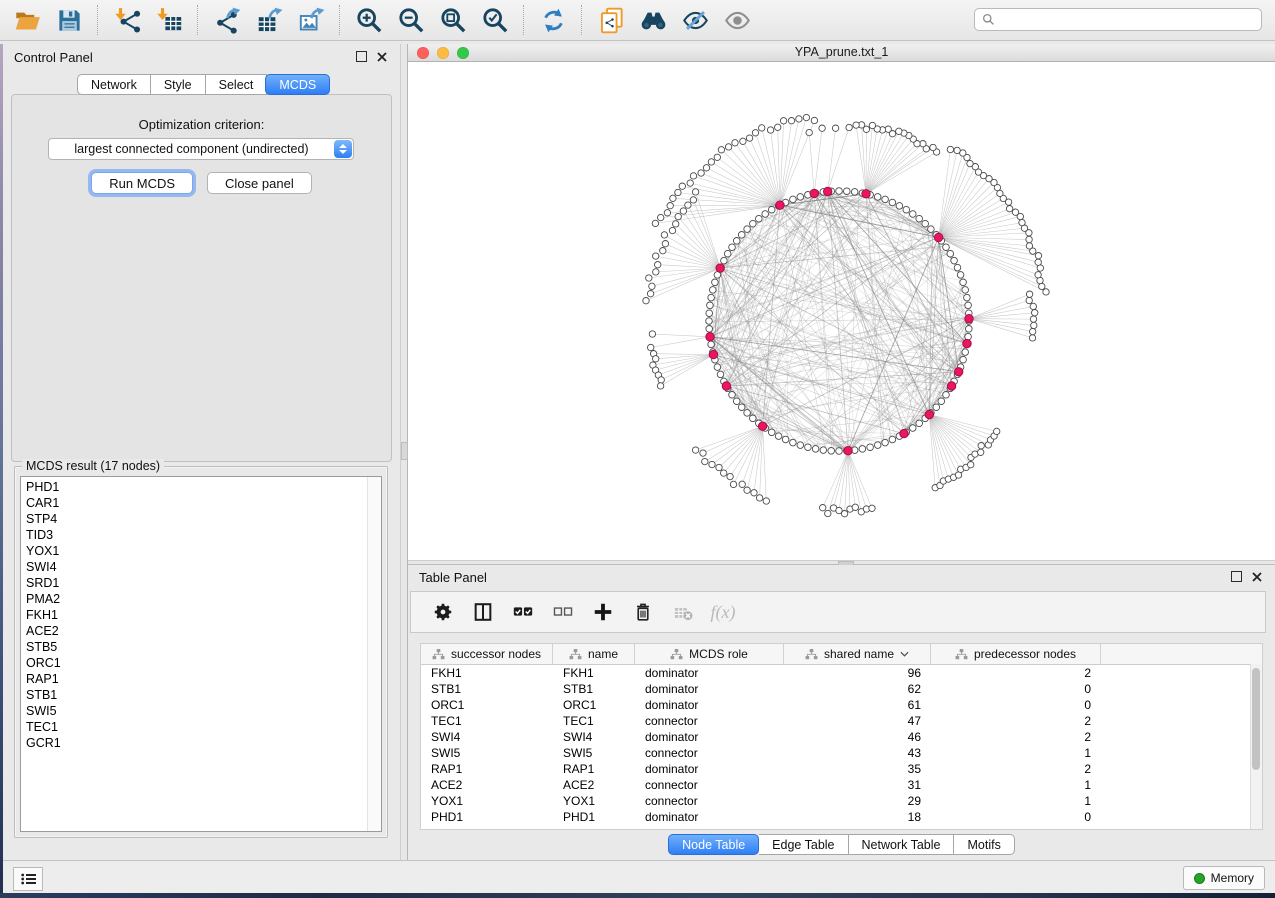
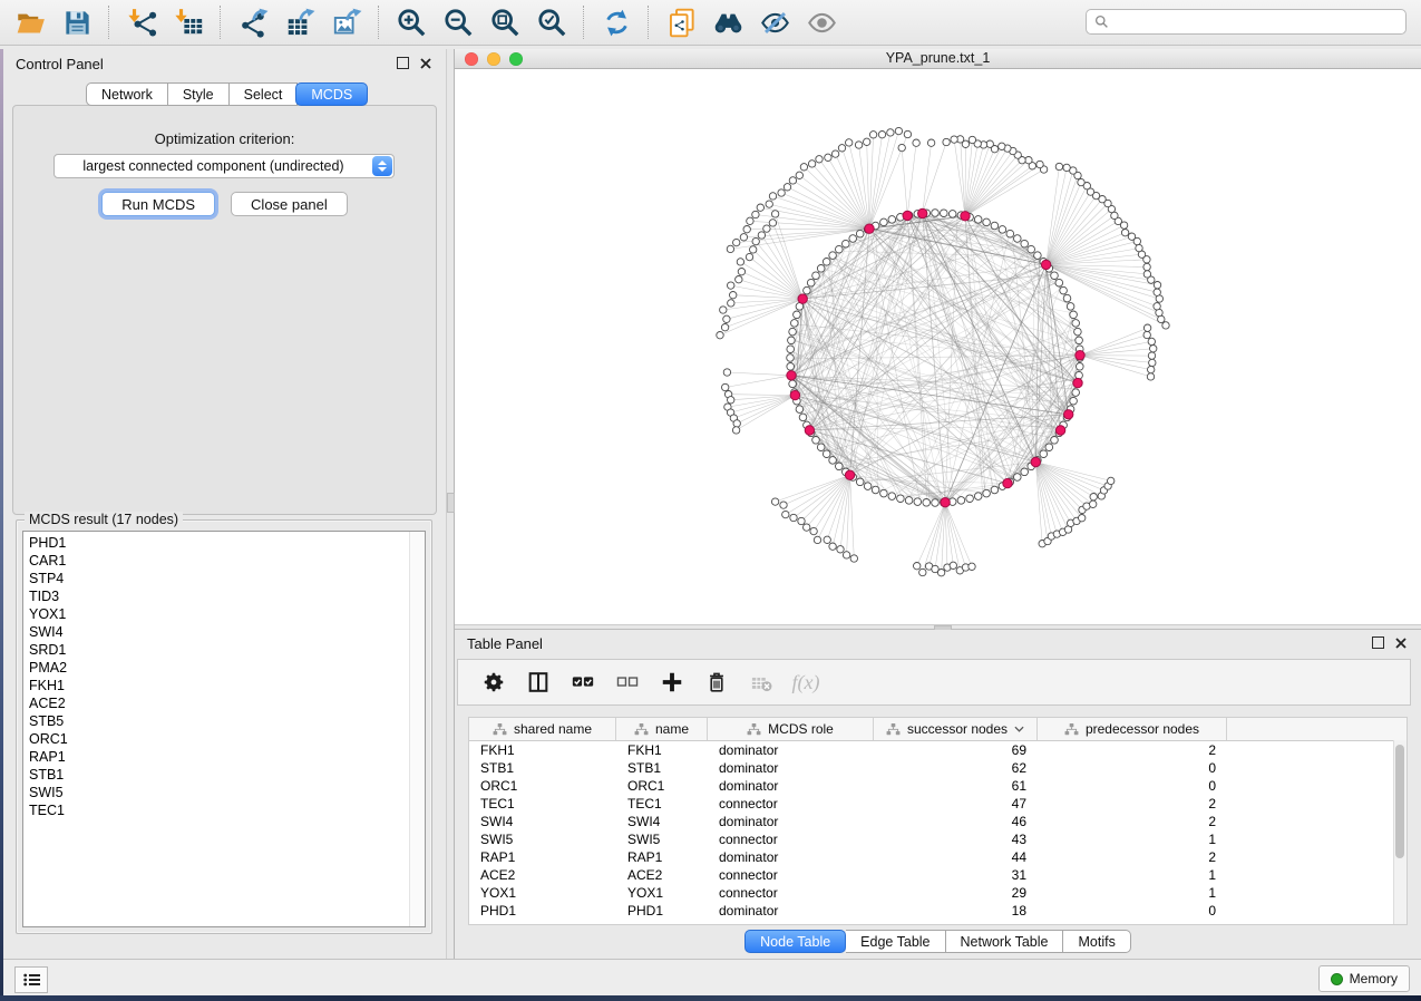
  Control Panel
  Network
  Style
  Select
  MCDS
  Optimization criterion:
  largest connected component (undirected)
  Run MCDS
  Close panel
  MCDS result (17 nodes)
  PHD1
  CAR1
  STP4
  TID3
  YOX1
  SWI4
  SRD1
  PMA2
  FKH1
  ACE2
  STB5
  ORC1
  RAP1
  STB1
  SWI5
  TEC1
- GCR1
  YPA_prune.txt_1
  Table Panel
  f(x)
- successor nodes
+ shared name
  name
  MCDS role
- shared name
+ successor nodes
  predecessor nodes
  FKH1
  FKH1
  dominator
- 96
+ 69
  2
  STB1
  STB1
  dominator
  62
  0
  ORC1
  ORC1
  dominator
  61
  0
  TEC1
  TEC1
  connector
  47
  2
  SWI4
  SWI4
  dominator
  46
  2
  SWI5
  SWI5
  connector
  43
  1
  RAP1
  RAP1
  dominator
- 35
+ 44
  2
  ACE2
  ACE2
  connector
  31
  1
  YOX1
  YOX1
  connector
  29
  1
  PHD1
  PHD1
  dominator
  18
  0
  Node Table
  Edge Table
  Network Table
  Motifs
  Memory
